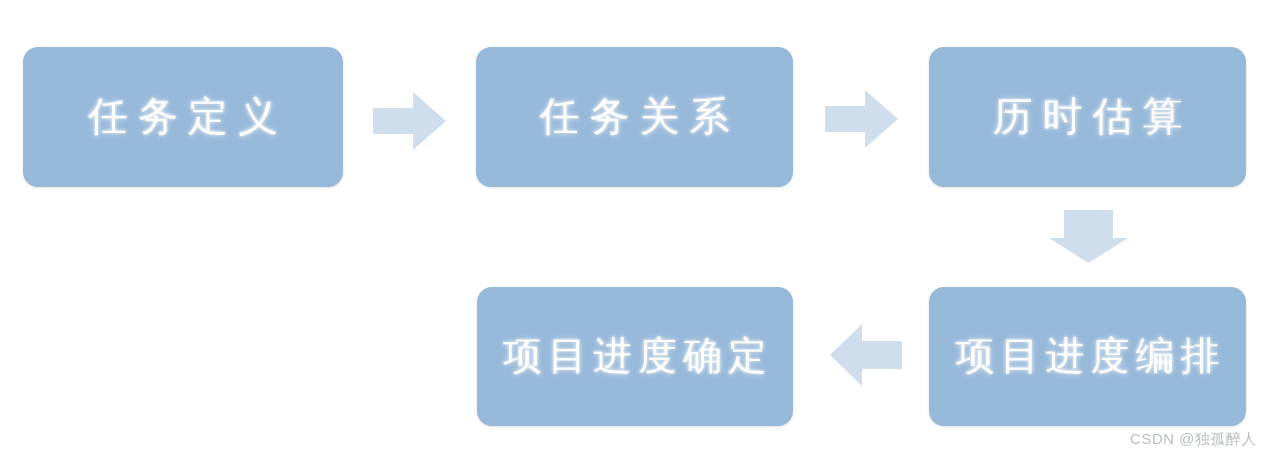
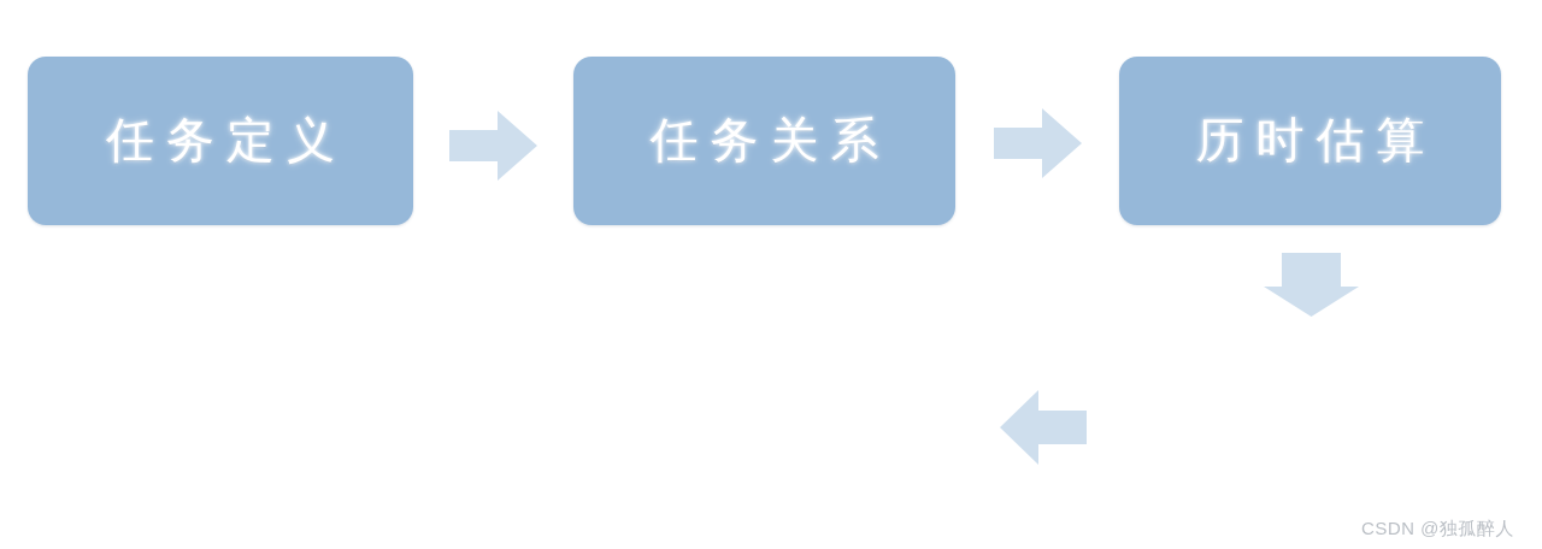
  任务定义
  任务关系
  历时估算
- 项目进度编排
- 项目进度确定
  CSDN @独孤醉人
